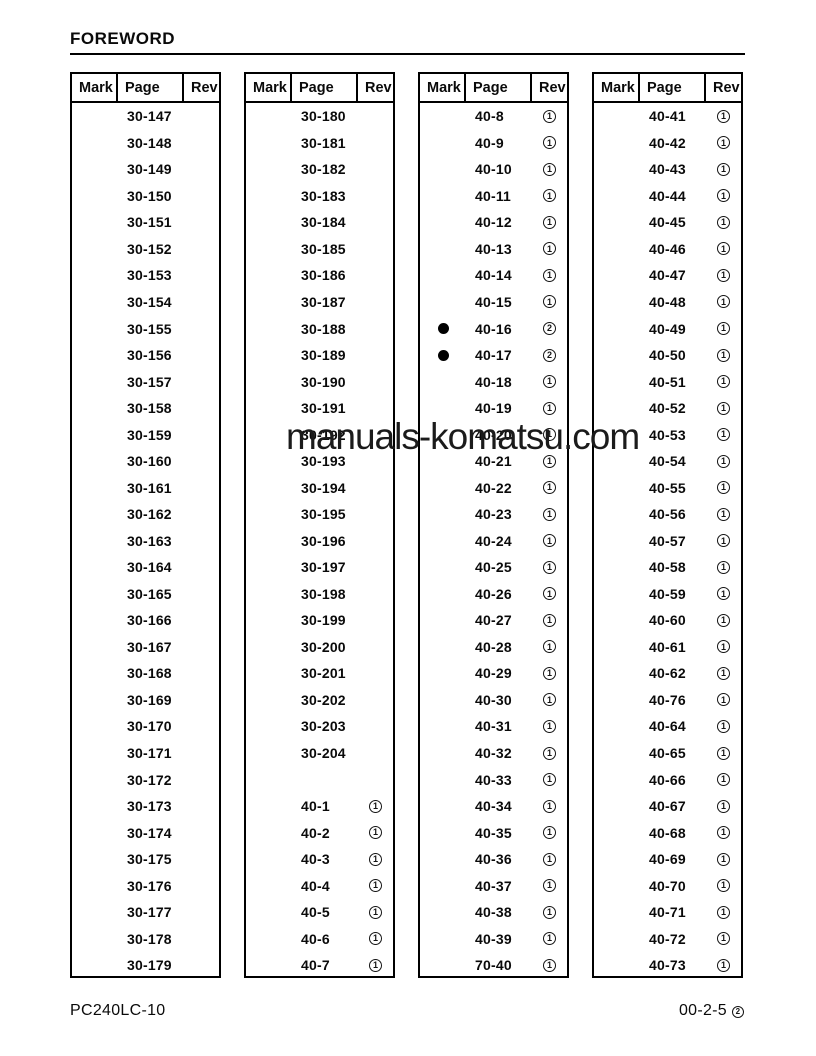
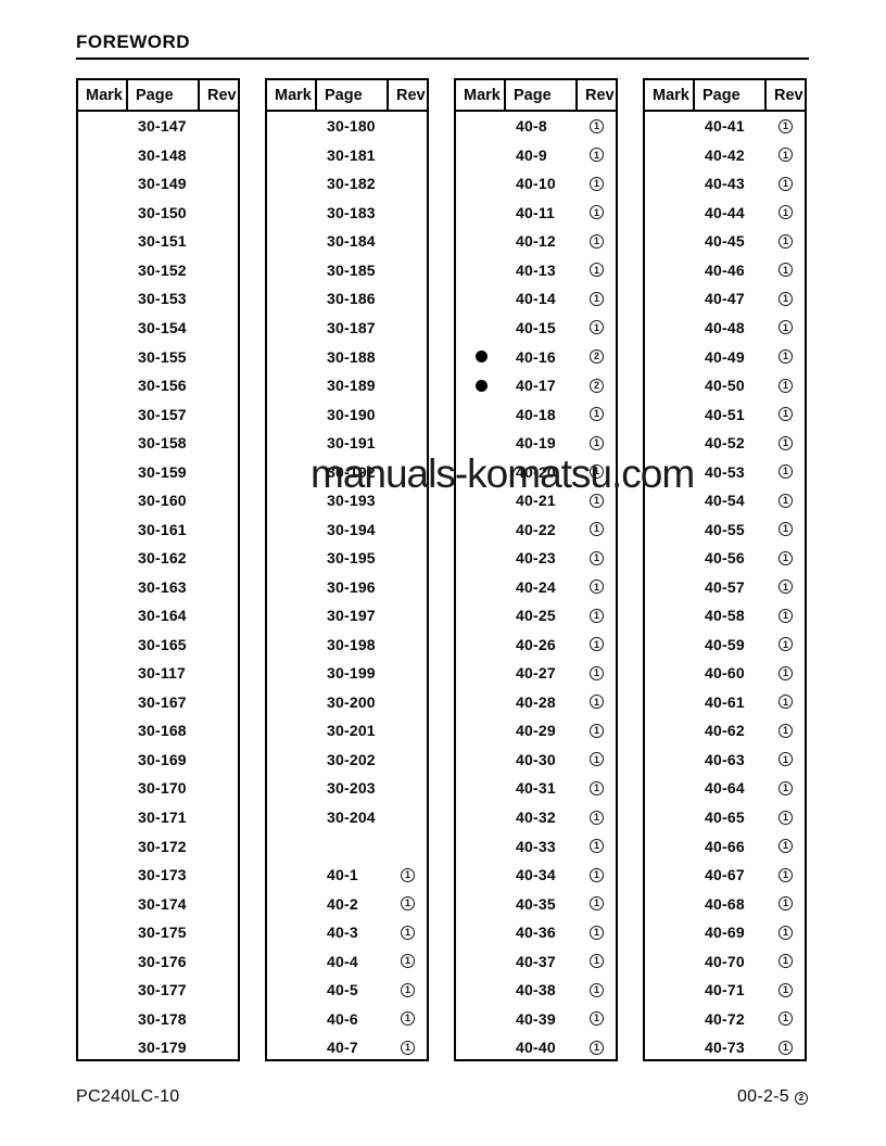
  FOREWORD
  Mark
  Page
  Rev
  30-147
  30-148
  30-149
  30-150
  30-151
  30-152
  30-153
  30-154
  30-155
  30-156
  30-157
  30-158
  30-159
  30-160
  30-161
  30-162
  30-163
  30-164
  30-165
- 30-166
+ 30-117
  30-167
  30-168
  30-169
  30-170
  30-171
  30-172
  30-173
  30-174
  30-175
  30-176
  30-177
  30-178
  30-179
  Mark
  Page
  Rev
  30-180
  30-181
  30-182
  30-183
  30-184
  30-185
  30-186
  30-187
  30-188
  30-189
  30-190
  30-191
  30-192
  30-193
  30-194
  30-195
  30-196
  30-197
  30-198
  30-199
  30-200
  30-201
  30-202
  30-203
  30-204
  40-1
  1
  40-2
  1
  40-3
  1
  40-4
  1
  40-5
  1
  40-6
  1
  40-7
  1
  Mark
  Page
  Rev
  40-8
  1
  40-9
  1
  40-10
  1
  40-11
  1
  40-12
  1
  40-13
  1
  40-14
  1
  40-15
  1
  40-16
  2
  40-17
  2
  40-18
  1
  40-19
  1
  40-20
  1
  40-21
  1
  40-22
  1
  40-23
  1
  40-24
  1
  40-25
  1
  40-26
  1
  40-27
  1
  40-28
  1
  40-29
  1
  40-30
  1
  40-31
  1
  40-32
  1
  40-33
  1
  40-34
  1
  40-35
  1
  40-36
  1
  40-37
  1
  40-38
  1
  40-39
  1
- 70-40
+ 40-40
  1
  Mark
  Page
  Rev
  40-41
  1
  40-42
  1
  40-43
  1
  40-44
  1
  40-45
  1
  40-46
  1
  40-47
  1
  40-48
  1
  40-49
  1
  40-50
  1
  40-51
  1
  40-52
  1
  40-53
  1
  40-54
  1
  40-55
  1
  40-56
  1
  40-57
  1
  40-58
  1
  40-59
  1
  40-60
  1
  40-61
  1
  40-62
  1
- 40-76
+ 40-63
  1
  40-64
  1
  40-65
  1
  40-66
  1
  40-67
  1
  40-68
  1
  40-69
  1
  40-70
  1
  40-71
  1
  40-72
  1
  40-73
  1
  manuals-komatsu.com
  PC240LC-10
  00-2-5
  2
